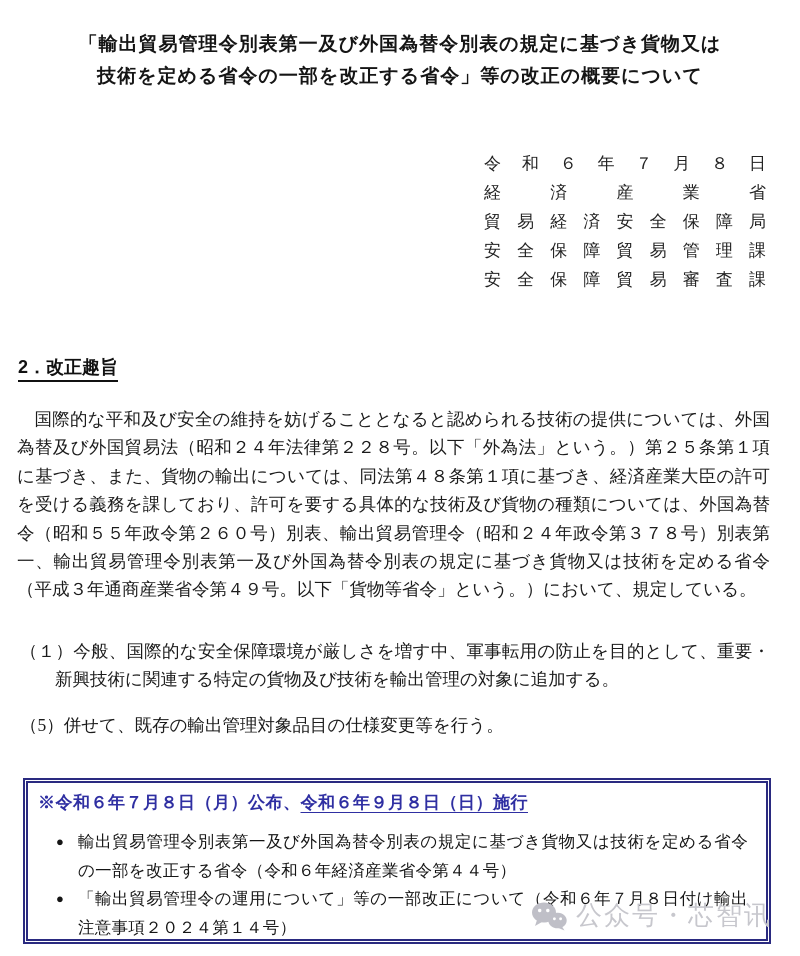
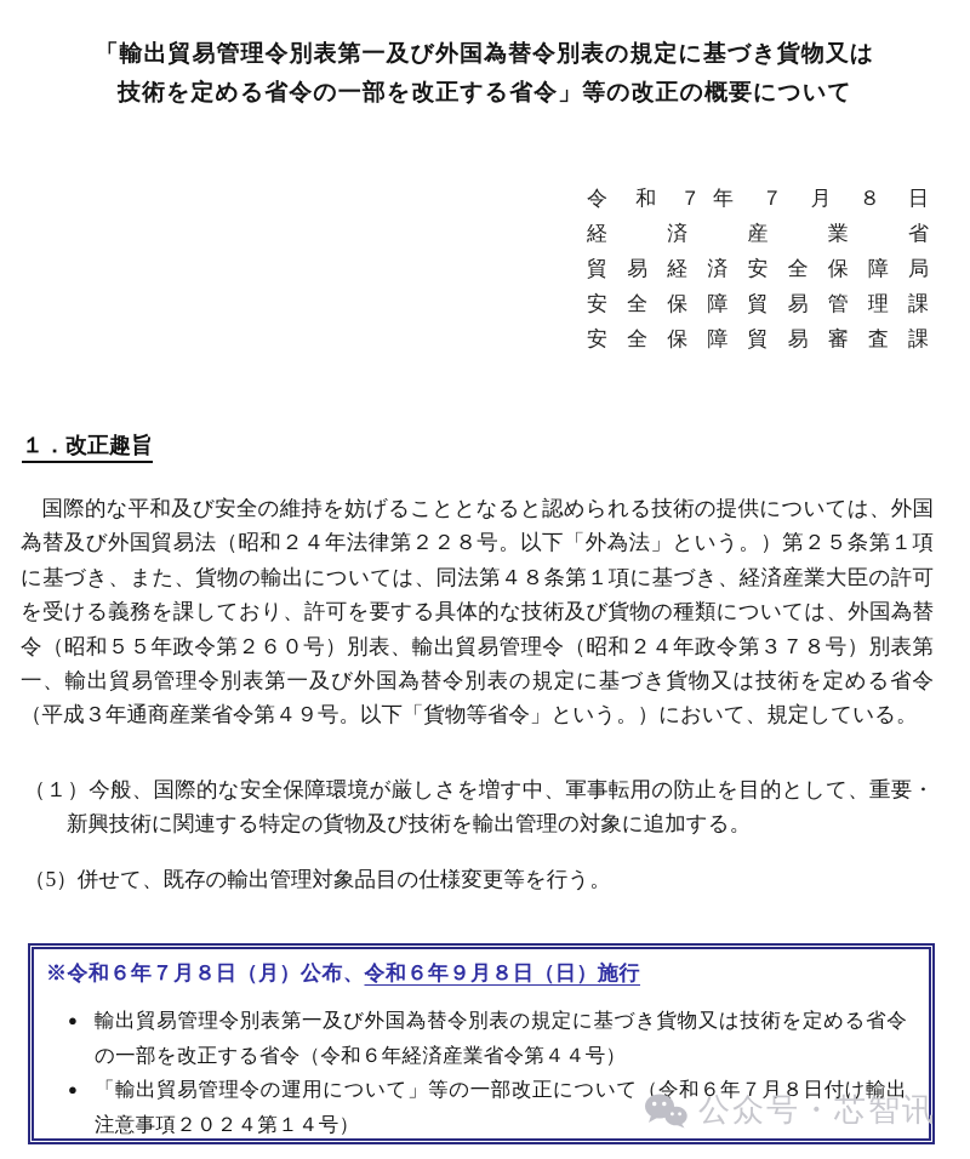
  「輸出貿易管理令別表第一及び外国為替令別表の規定に基づき貨物又は
  技術を定める省令の一部を改正する省令」等の改正の概要について
- 令 和 ６ 年 ７ 月 ８ 日
+ 令 和 7 年 ７ 月 ８ 日
  経 済 産 業 省
  貿 易 経 済 安 全 保 障 局
  安 全 保 障 貿 易 管 理 課
  安 全 保 障 貿 易 審 査 課
- 2．改正趣旨
+ １．改正趣旨
  国際的な平和及び安全の維持を妨げることとなると認められる技術の提供については、外国為替及び外国貿易法（昭和２４年法律第２２８号。以下「外為法」という。）第２５条第１項に基づき、また、貨物の輸出については、同法第４８条第１項に基づき、経済産業大臣の許可を受ける義務を課しており、許可を要する具体的な技術及び貨物の種類については、外国為替令（昭和５５年政令第２６０号）別表、輸出貿易管理令（昭和２４年政令第３７８号）別表第一、輸出貿易管理令別表第一及び外国為替令別表の規定に基づき貨物又は技術を定める省令（平成３年通商産業省令第４９号。以下「貨物等省令」という。）において、規定している。
  （１）今般、国際的な安全保障環境が厳しさを増す中、軍事転用の防止を目的として、重要・新興技術に関連する特定の貨物及び技術を輸出管理の対象に追加する。
  （5）併せて、既存の輸出管理対象品目の仕様変更等を行う。
  ※令和６年７月８日（月）公布、令和６年９月８日（日）施行
  ●
  輸出貿易管理令別表第一及び外国為替令別表の規定に基づき貨物又は技術を定める省令の一部を改正する省令（令和６年経済産業省令第４４号）
  ●
  「輸出貿易管理令の運用について」等の一部改正について（令和６年７月８日付け輸出注意事項２０２４第１４号）
  公众号・芯智讯
